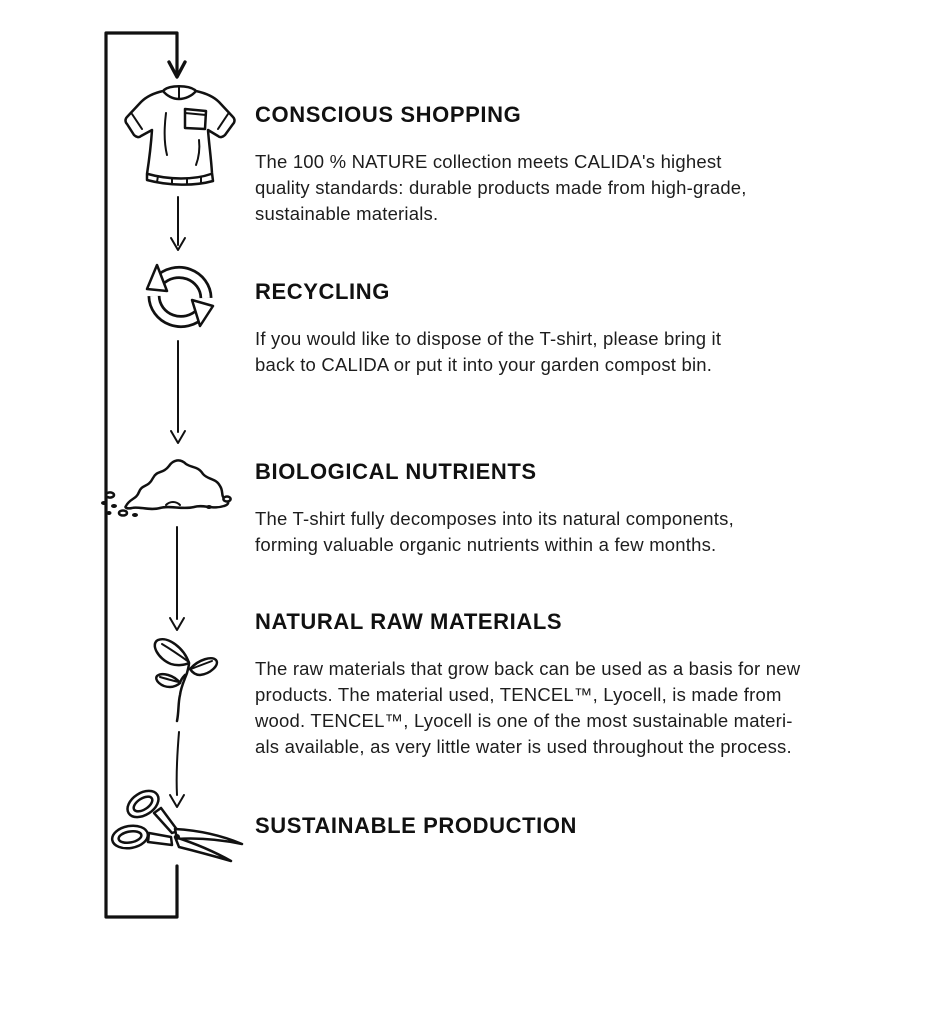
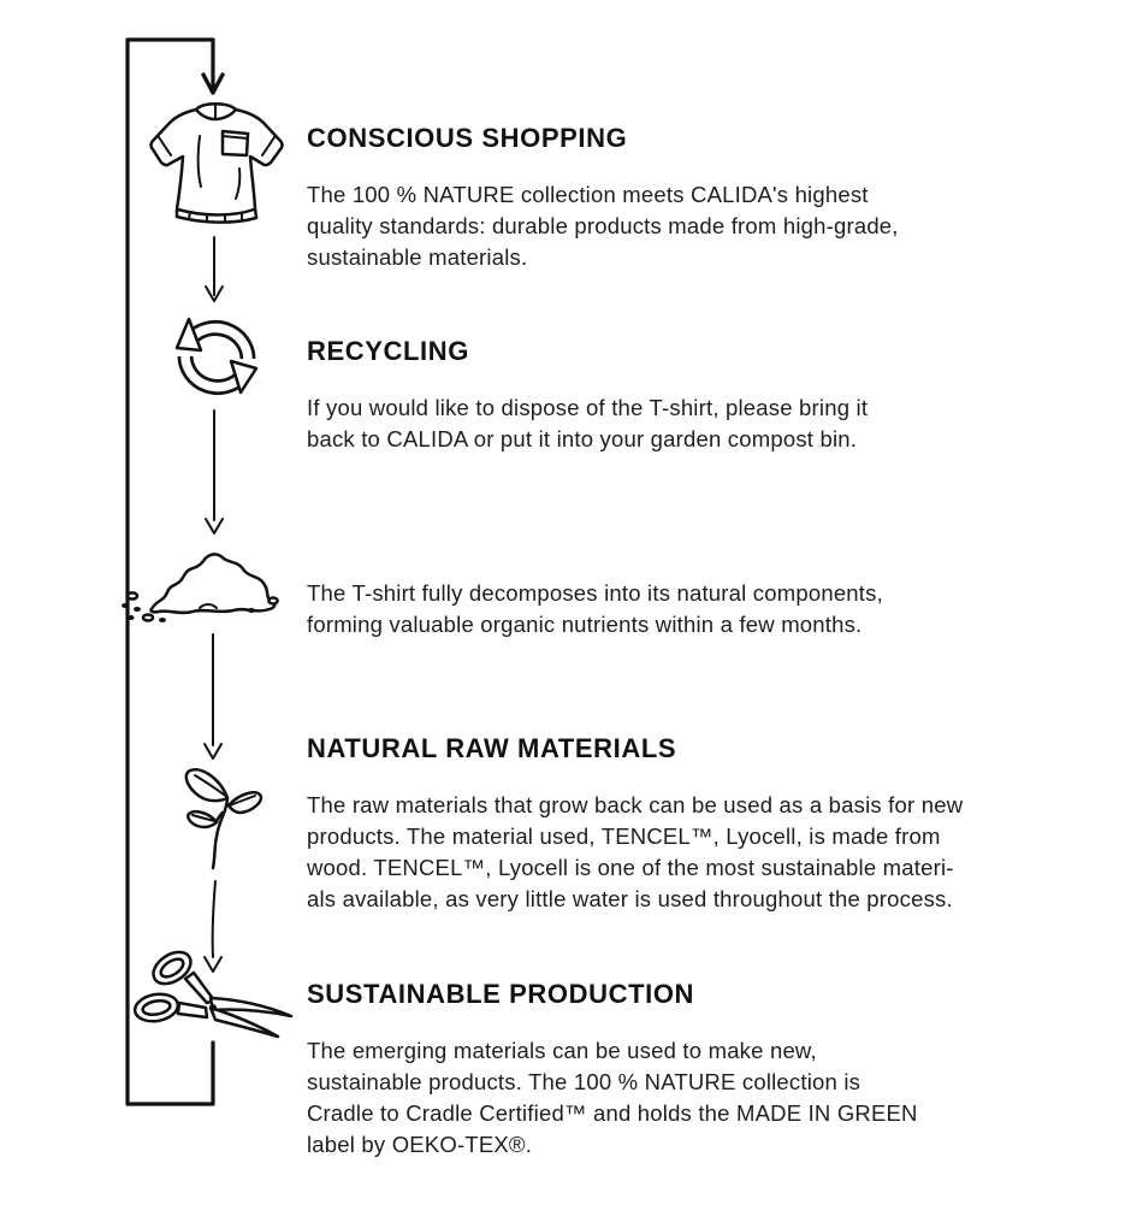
  CONSCIOUS SHOPPING
  The 100 % NATURE collection meets CALIDA's highest
  quality standards: durable products made from high-grade,
  sustainable materials.
  RECYCLING
  If you would like to dispose of the T-shirt, please bring it
  back to CALIDA or put it into your garden compost bin.
- BIOLOGICAL NUTRIENTS
  The T-shirt fully decomposes into its natural components,
  forming valuable organic nutrients within a few months.
  NATURAL RAW MATERIALS
  The raw materials that grow back can be used as a basis for new
  products. The material used, TENCEL™, Lyocell, is made from
  wood. TENCEL™, Lyocell is one of the most sustainable materi-
  als available, as very little water is used throughout the process.
  SUSTAINABLE PRODUCTION
+ The emerging materials can be used to make new,
+ sustainable products. The 100 % NATURE collection is
+ Cradle to Cradle Certified™ and holds the MADE IN GREEN
+ label by OEKO-TEX®.
